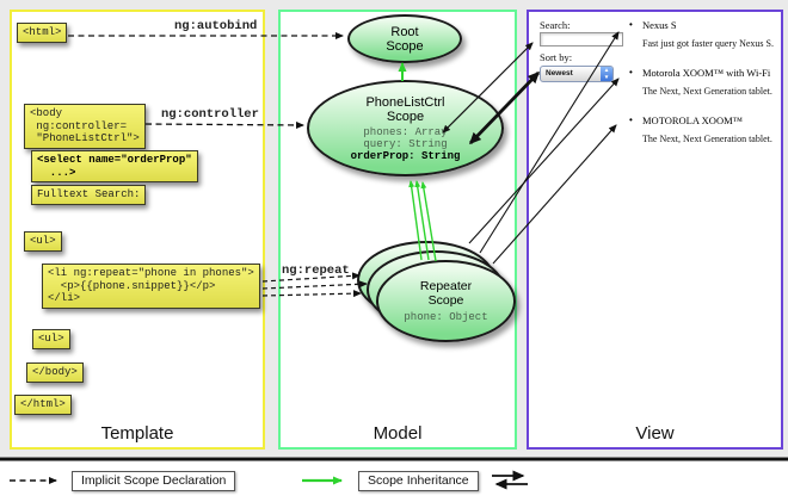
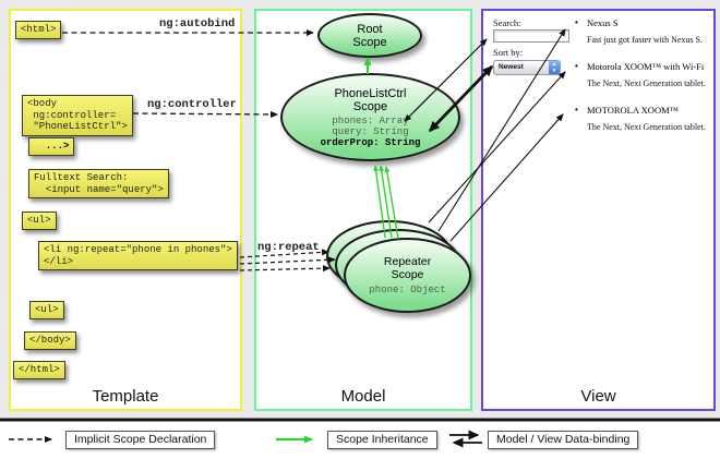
  Template
  Model
  View
  <html>
  <body
  ng:controller=
  "PhoneListCtrl">
- <select name="orderProp"
  ...>
  Fulltext Search:
+ <input name="query">
  <ul>
  <li ng:repeat="phone in phones">
- <p>{{phone.snippet}}</p>
  </li>
  <ul>
  </body>
  </html>
  ng:autobind
  ng:controller
  ng:repeat
  Root
  Scope
  PhoneListCtrl
  Scope
  phones: Arra
  query: String
  orderProp: String
  Repeater
  Scope
  phone: Object
  Search:
  Sort by:
  •
  Nexus S
- Fast just got faster query Nexus S.
+ Fast just got faster with Nexus S.
  •
  Motorola XOOM™ with Wi-Fi
  The Next, Next Generation tablet.
  •
  MOTOROLA XOOM™
  The Next, Next Generation tablet.
  Implicit Scope Declaration
  Scope Inheritance
+ Model / View Data-binding
